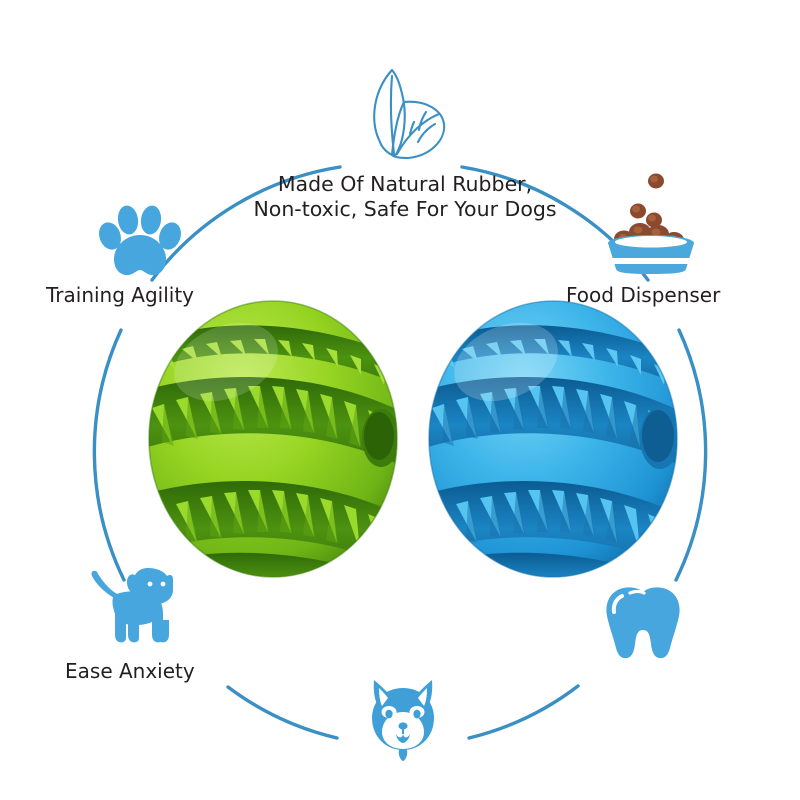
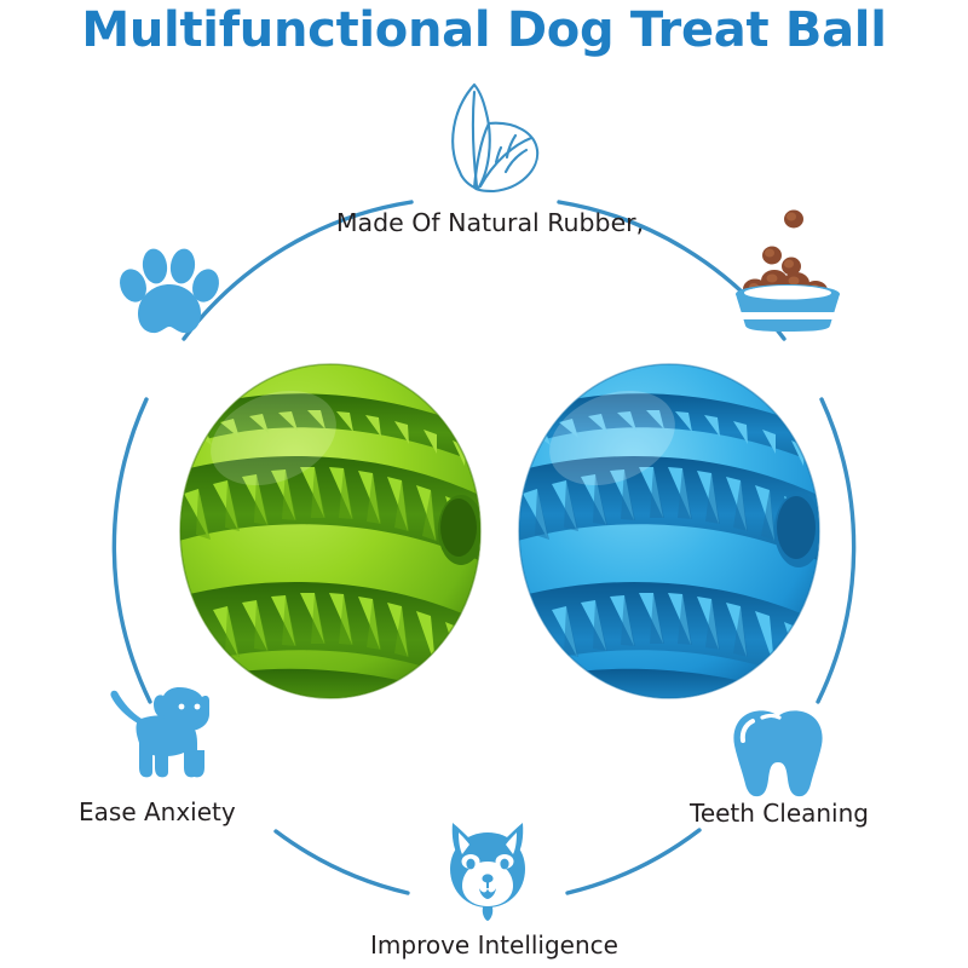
+ Multifunctional Dog Treat Ball
  Made Of Natural Rubber,
- Non-toxic, Safe For Your Dogs
- Training Agility
- Food Dispenser
  Ease Anxiety
+ Teeth Cleaning
+ Improve Intelligence
